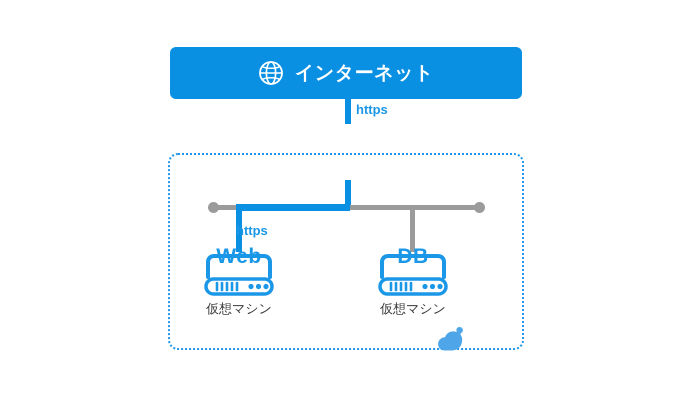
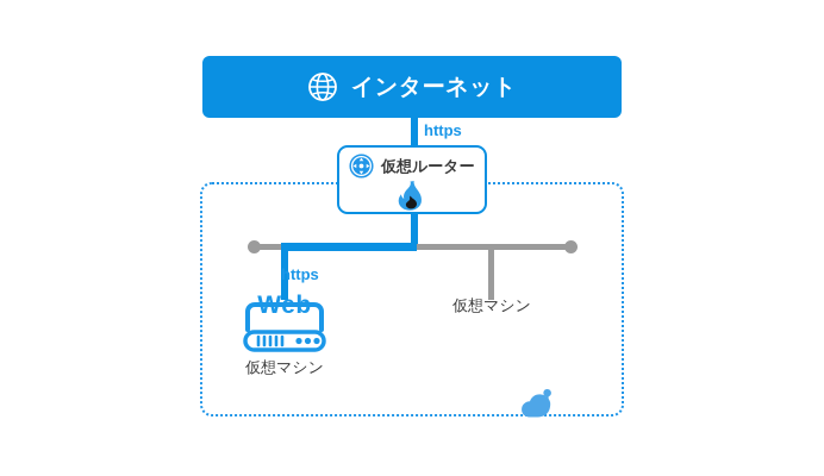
  インターネット
  https
+ 仮想ルーター
  https
  Web
  仮想マシン
- DB
  仮想マシン
